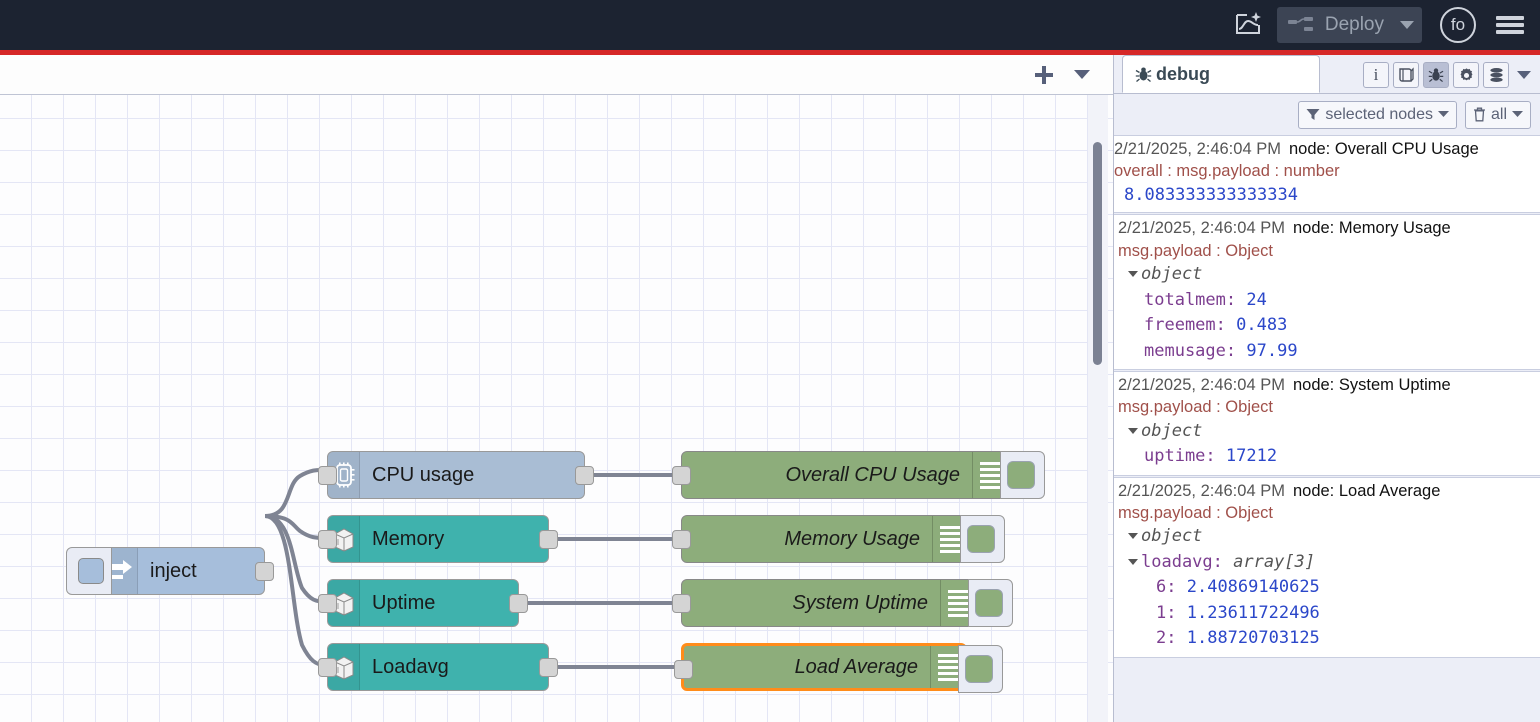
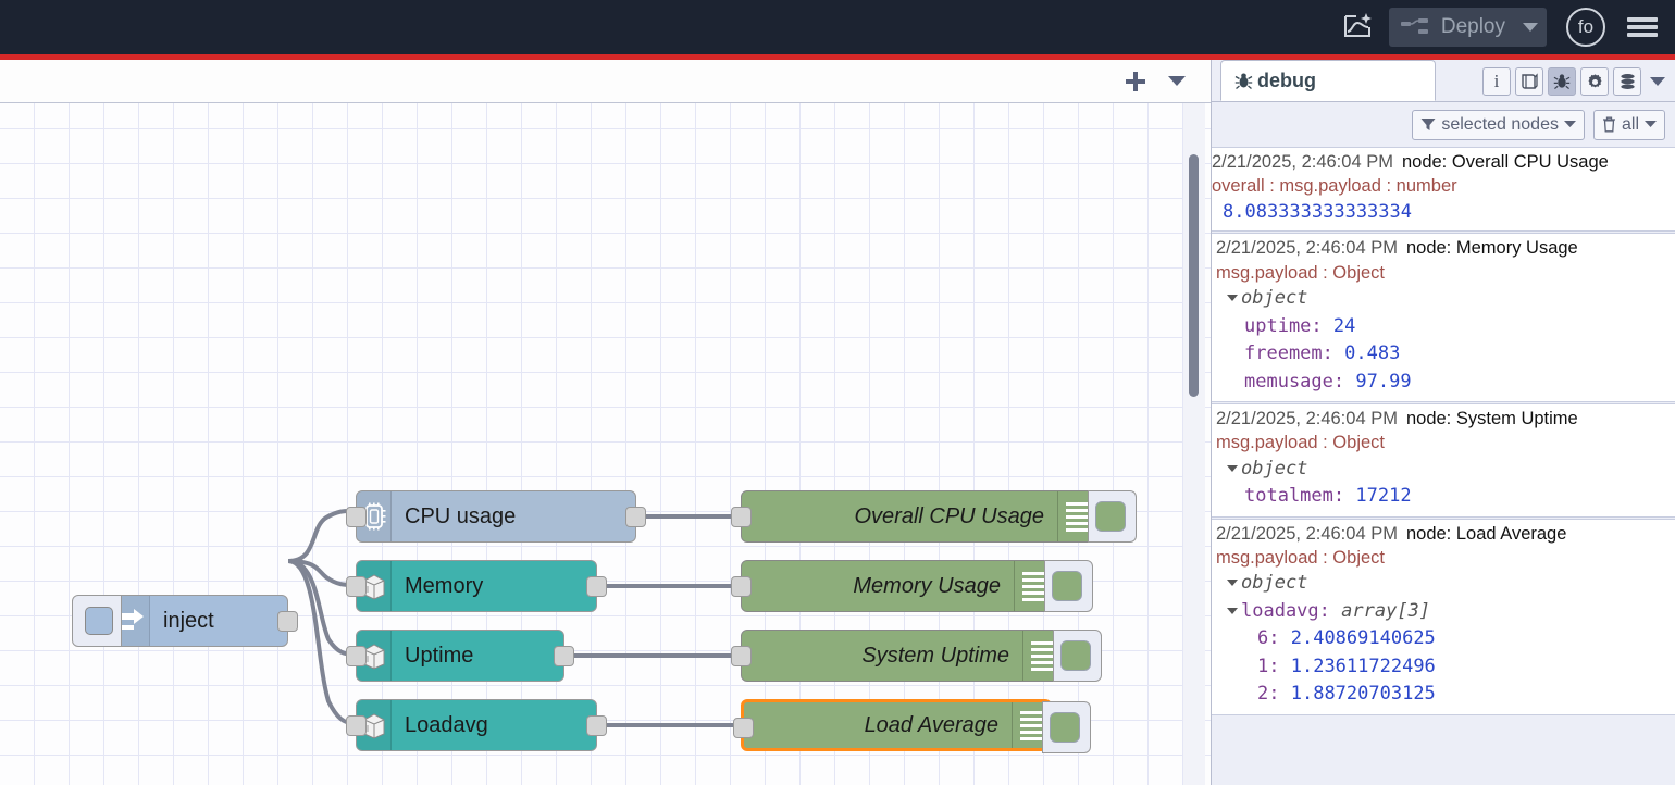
  Deploy
  fo
  inject
  CPU usage
  Memory
  Uptime
  Loadavg
  Overall CPU Usage
  Memory Usage
  System Uptime
  Load Average
  debug
  i
  selected nodes
  all
  2/21/2025, 2:46:04 PM node: Overall CPU Usage
  overall : msg.payload : number
  8.083333333333334
  2/21/2025, 2:46:04 PM node: Memory Usage
  msg.payload : Object
  object
- totalmem: 24
+ uptime: 24
  freemem: 0.483
  memusage: 97.99
  2/21/2025, 2:46:04 PM node: System Uptime
  msg.payload : Object
  object
- uptime: 17212
+ totalmem: 17212
  2/21/2025, 2:46:04 PM node: Load Average
  msg.payload : Object
  object
  loadavg: array[3]
  6: 2.40869140625
  1: 1.23611722496
  2: 1.88720703125
